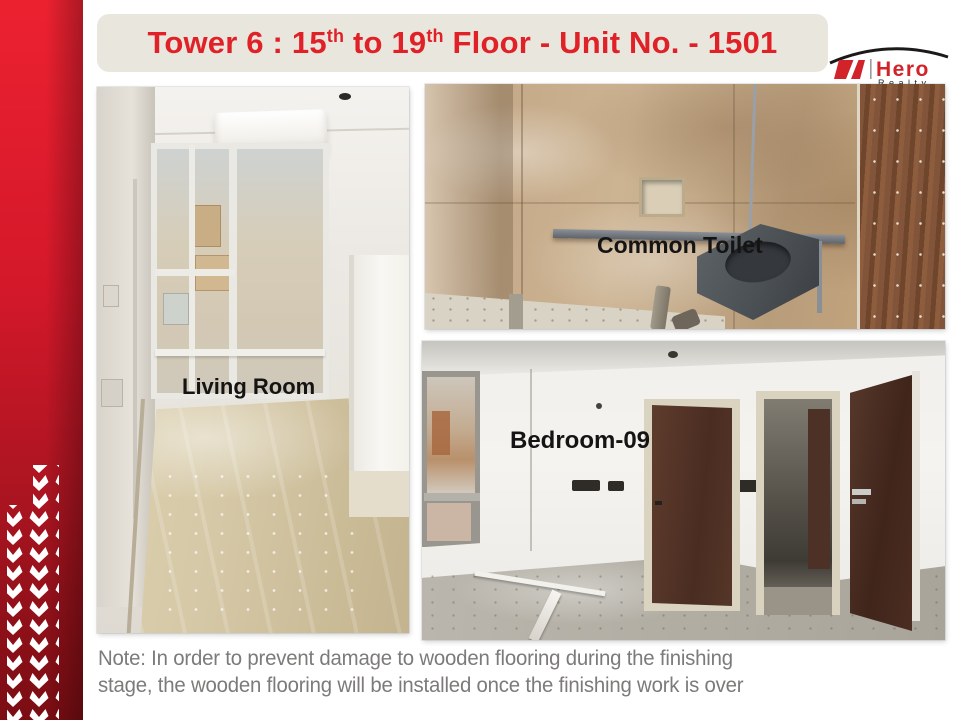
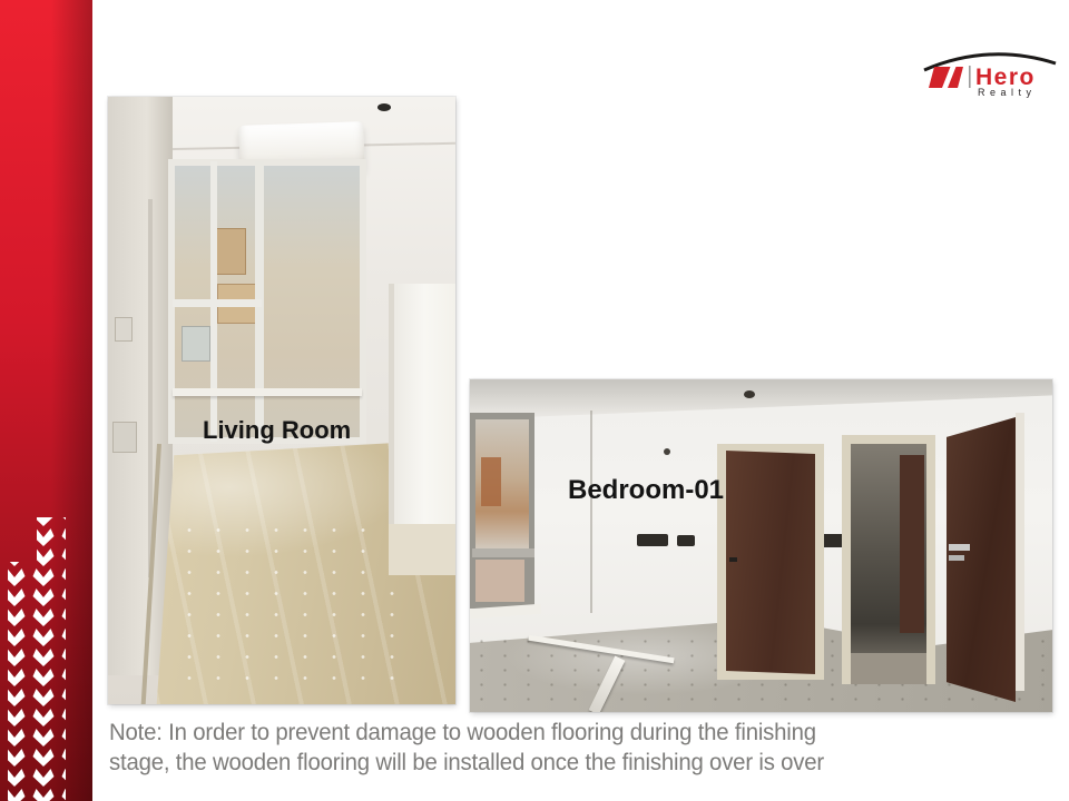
- Tower 6 : 15th to 19th Floor - Unit No. - 1501
  Hero
  Realty
  Living Room
- Common Toilet
- Bedroom-09
+ Bedroom-01
  Note: In order to prevent damage to wooden flooring during the finishing
- stage, the wooden flooring will be installed once the finishing work is over
+ stage, the wooden flooring will be installed once the finishing over is over
